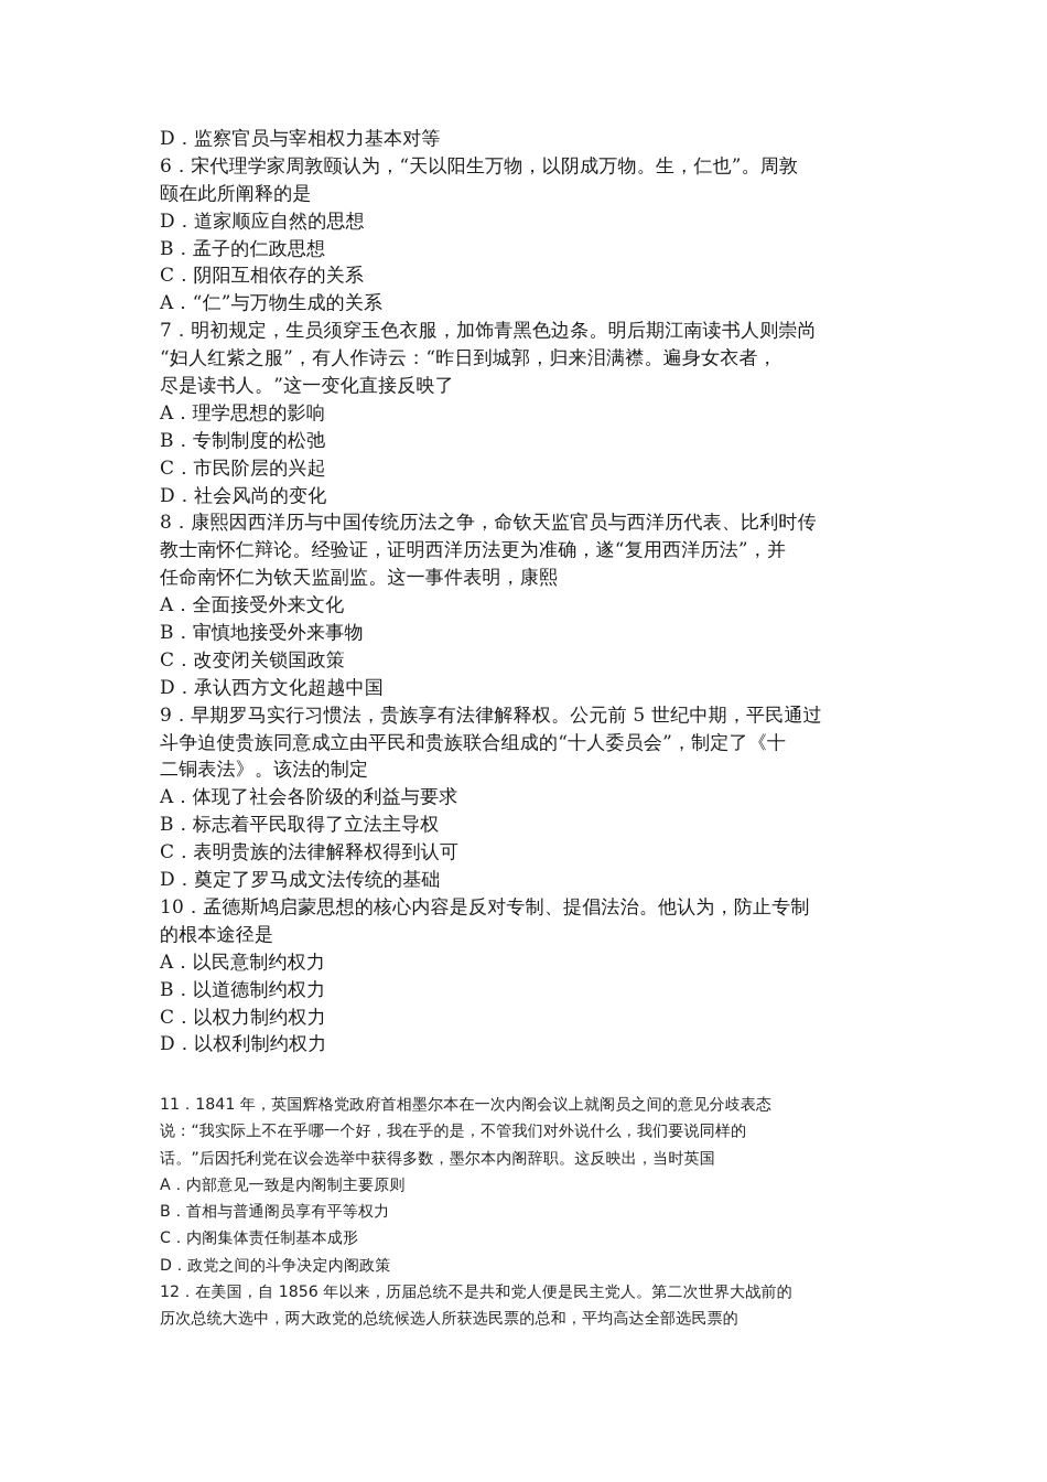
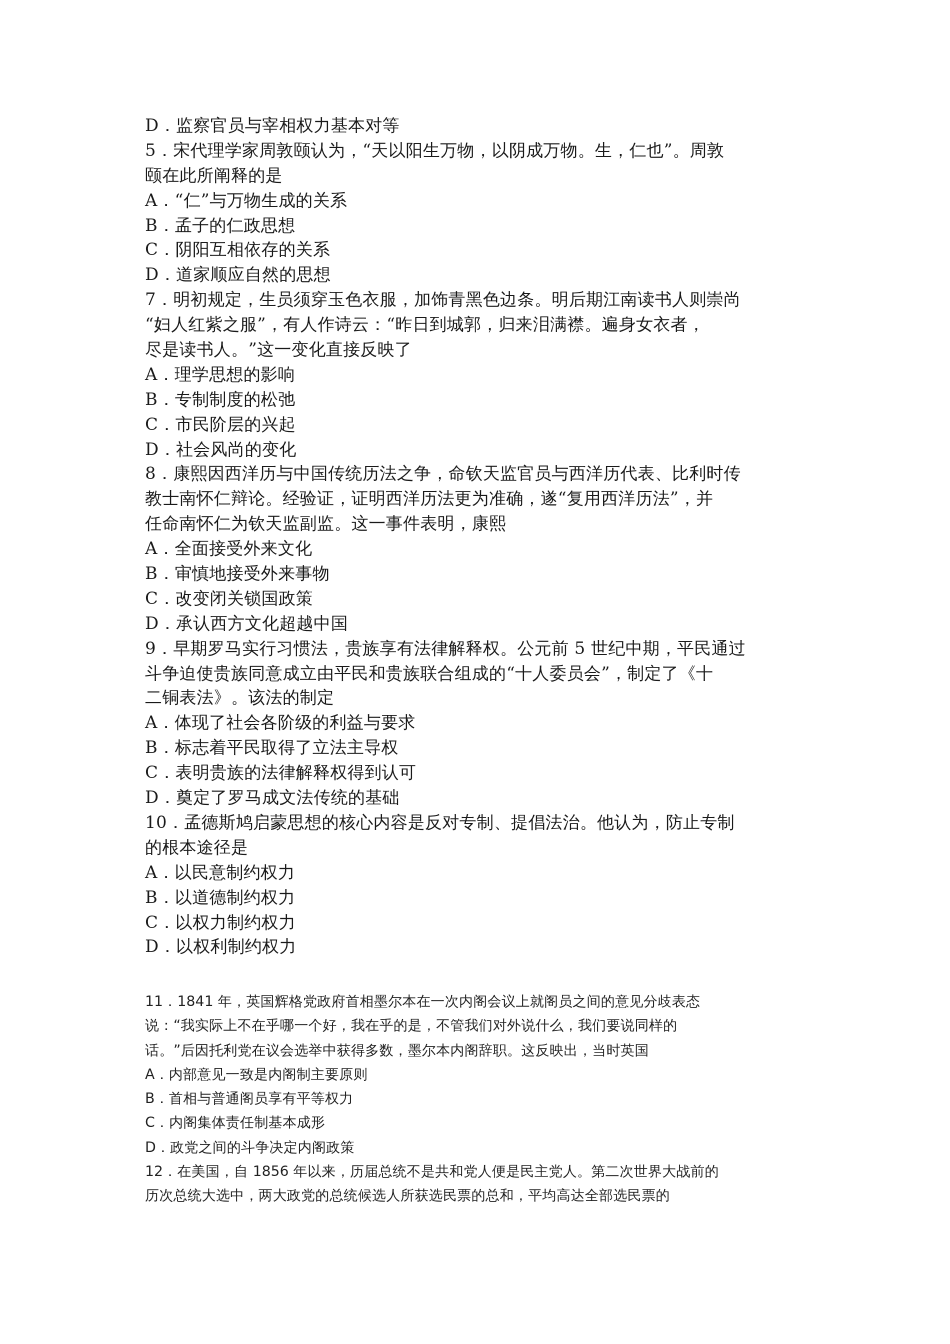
  D．监察官员与宰相权力基本对等
- 6．宋代理学家周敦颐认为，“天以阳生万物，以阴成万物。生，仁也”。周敦
+ 5．宋代理学家周敦颐认为，“天以阳生万物，以阴成万物。生，仁也”。周敦
  颐在此所阐释的是
- D．道家顺应自然的思想
+ A．“仁”与万物生成的关系
  B．孟子的仁政思想
  C．阴阳互相依存的关系
- A．“仁”与万物生成的关系
+ D．道家顺应自然的思想
  7．明初规定，生员须穿玉色衣服，加饰青黑色边条。明后期江南读书人则崇尚
  “妇人红紫之服”，有人作诗云：“昨日到城郭，归来泪满襟。遍身女衣者，
  尽是读书人。”这一变化直接反映了
  A．理学思想的影响
  B．专制制度的松弛
  C．市民阶层的兴起
  D．社会风尚的变化
  8．康熙因西洋历与中国传统历法之争，命钦天监官员与西洋历代表、比利时传
  教士南怀仁辩论。经验证，证明西洋历法更为准确，遂“复用西洋历法”，并
  任命南怀仁为钦天监副监。这一事件表明，康熙
  A．全面接受外来文化
  B．审慎地接受外来事物
  C．改变闭关锁国政策
  D．承认西方文化超越中国
  9．早期罗马实行习惯法，贵族享有法律解释权。公元前 5 世纪中期，平民通过
  斗争迫使贵族同意成立由平民和贵族联合组成的“十人委员会”，制定了《十
  二铜表法》。该法的制定
  A．体现了社会各阶级的利益与要求
  B．标志着平民取得了立法主导权
  C．表明贵族的法律解释权得到认可
  D．奠定了罗马成文法传统的基础
  10．孟德斯鸠启蒙思想的核心内容是反对专制、提倡法治。他认为，防止专制
  的根本途径是
  A．以民意制约权力
  B．以道德制约权力
  C．以权力制约权力
  D．以权利制约权力
  11．1841 年，英国辉格党政府首相墨尔本在一次内阁会议上就阁员之间的意见分歧表态
  说：“我实际上不在乎哪一个好，我在乎的是，不管我们对外说什么，我们要说同样的
  话。”后因托利党在议会选举中获得多数，墨尔本内阁辞职。这反映出，当时英国
  A．内部意见一致是内阁制主要原则
  B．首相与普通阁员享有平等权力
  C．内阁集体责任制基本成形
  D．政党之间的斗争决定内阁政策
  12．在美国，自 1856 年以来，历届总统不是共和党人便是民主党人。第二次世界大战前的
  历次总统大选中，两大政党的总统候选人所获选民票的总和，平均高达全部选民票的
